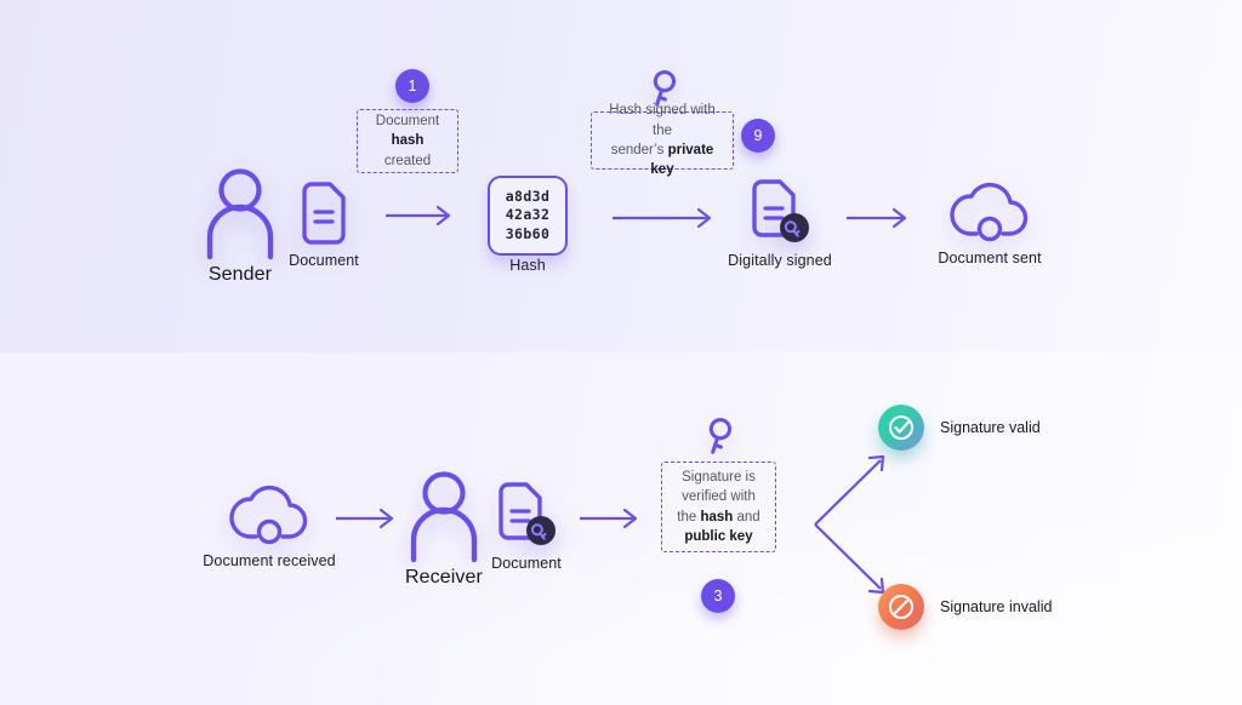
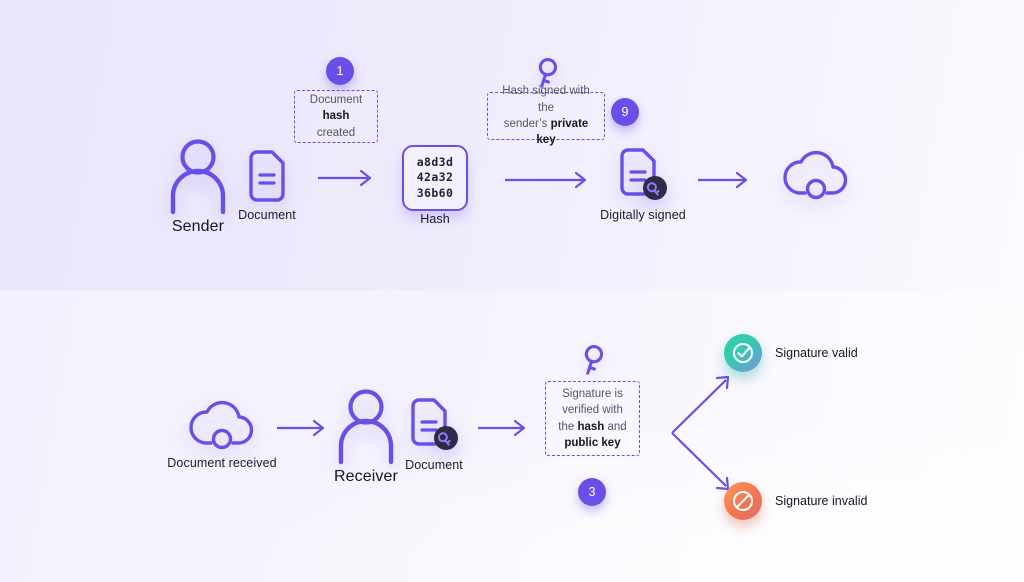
  Sender
  Document
  a8d3d
  42a32
  36b60
  Hash
  Document
  hash created
  1
  Hash signed with the
  sender’s private key
  9
  Digitally signed
- Document sent
  Document received
  Receiver
  Document
  Signature is
  verified with
  the hash and
  public key
  3
  Signature valid
  Signature invalid
